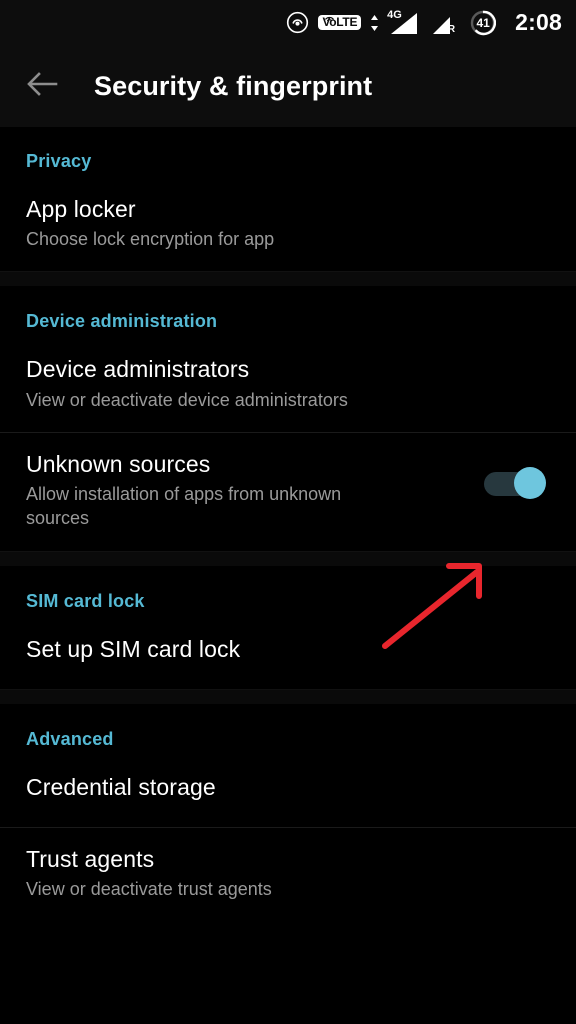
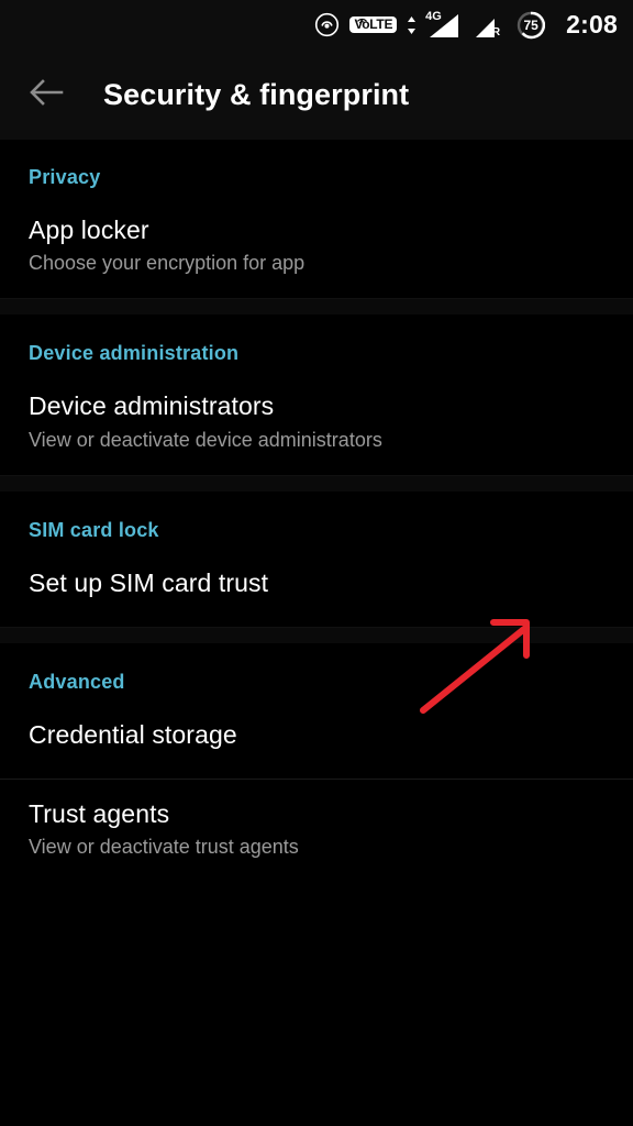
  Vo
  LTE
  4G
  R
- 41
+ 75
  2:08
  Security & fingerprint
  Privacy
  App locker
- Choose lock encryption for app
+ Choose your encryption for app
  Device administration
  Device administrators
  View or deactivate device administrators
- Unknown sources
- Allow installation of apps from unknown sources
  SIM card lock
- Set up SIM card lock
+ Set up SIM card trust
  Advanced
  Credential storage
  Trust agents
  View or deactivate trust agents
